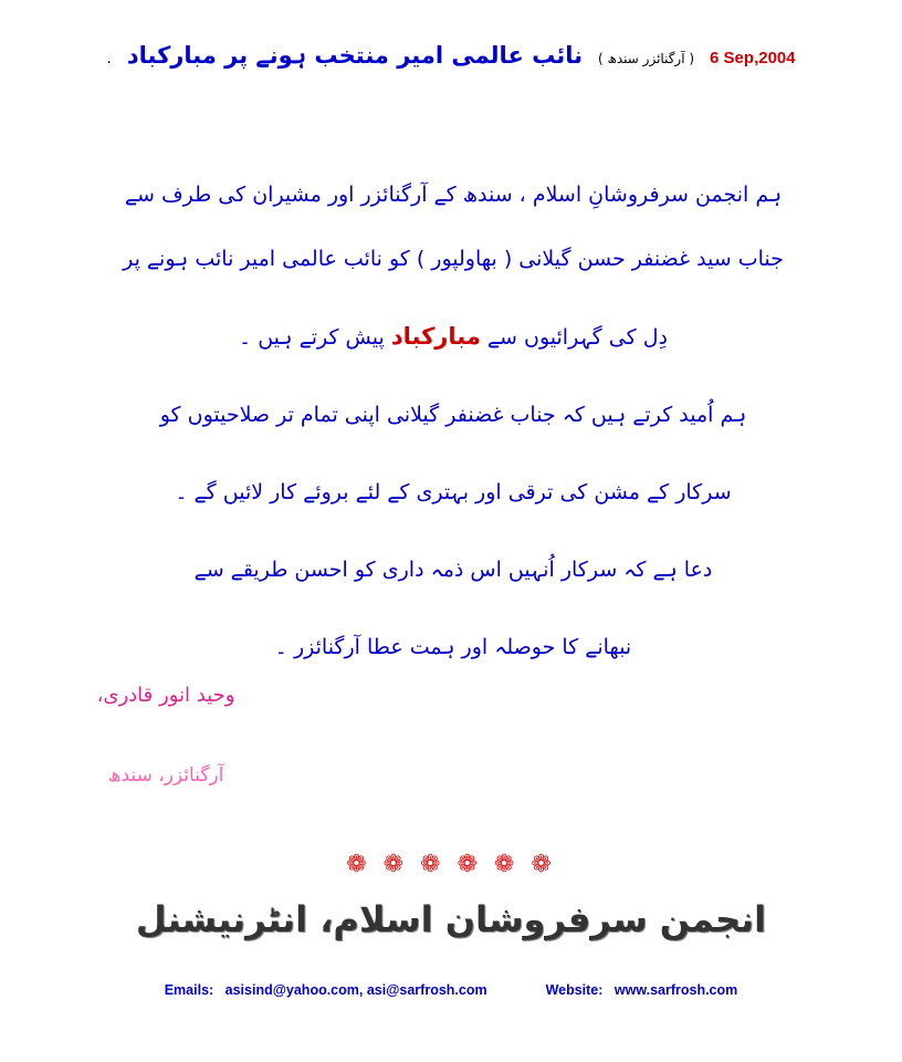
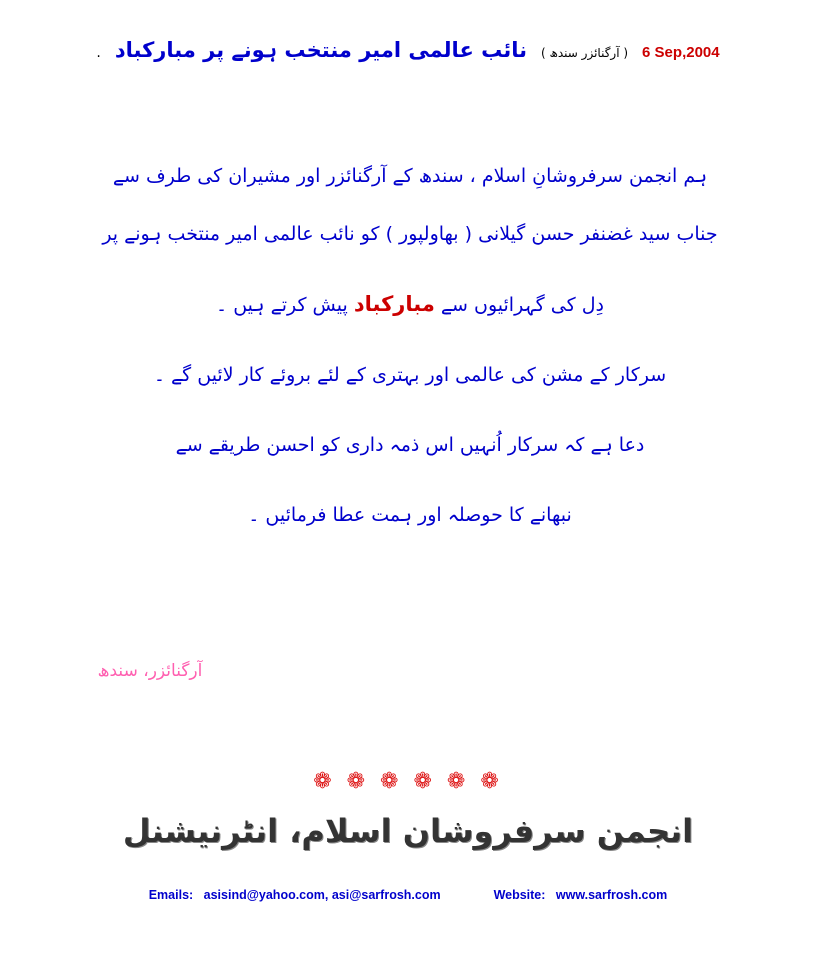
  .
  نائب عالمی امیر منتخب ہونے پر مبارکباد
  ( آرگنائزر سندھ )
  6 Sep,2004
  ہم انجمن سرفروشانِ اسلام ، سندھ کے آرگنائزر اور مشیران کی طرف سے
- جناب سید غضنفر حسن گیلانی ( بھاولپور ) کو نائب عالمی امیر نائب ہونے پر
+ جناب سید غضنفر حسن گیلانی ( بھاولپور ) کو نائب عالمی امیر منتخب ہونے پر
  دِل کی گہرائیوں سے مبارکباد پیش کرتے ہیں ۔
- ہم اُمید کرتے ہیں کہ جناب غضنفر گیلانی اپنی تمام تر صلاحیتوں کو
- سرکار کے مشن کی ترقی اور بہتری کے لئے بروئے کار لائیں گے ۔
+ سرکار کے مشن کی عالمی اور بہتری کے لئے بروئے کار لائیں گے ۔
  دعا ہے کہ سرکار اُنہیں اس ذمہ داری کو احسن طریقے سے
- نبھانے کا حوصلہ اور ہمت عطا آرگنائزر ۔
+ نبھانے کا حوصلہ اور ہمت عطا فرمائیں ۔
- وحید انور قادری،
  آرگنائزر، سندھ
  ❁ ❁ ❁ ❁ ❁ ❁
  انجمن سرفروشان اسلام، انٹرنیشنل
  Emails: asisind@yahoo.com, asi@sarfrosh.com Website: www.sarfrosh.com
